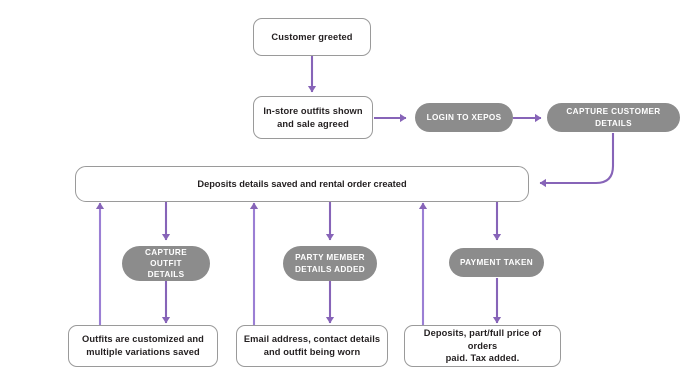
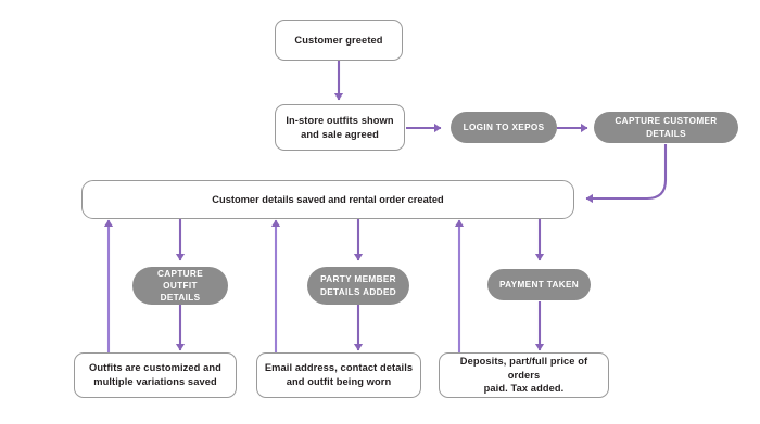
  Customer greeted
  In-store outfits shown
  and sale agreed
  LOGIN TO XEPOS
  CAPTURE CUSTOMER DETAILS
- Deposits details saved and rental order created
+ Customer details saved and rental order created
  CAPTURE OUTFIT
  DETAILS
  PARTY MEMBER
  DETAILS ADDED
  PAYMENT TAKEN
  Outfits are customized and
  multiple variations saved
  Email address, contact details
  and outfit being worn
  Deposits, part/full price of orders
  paid. Tax added.
